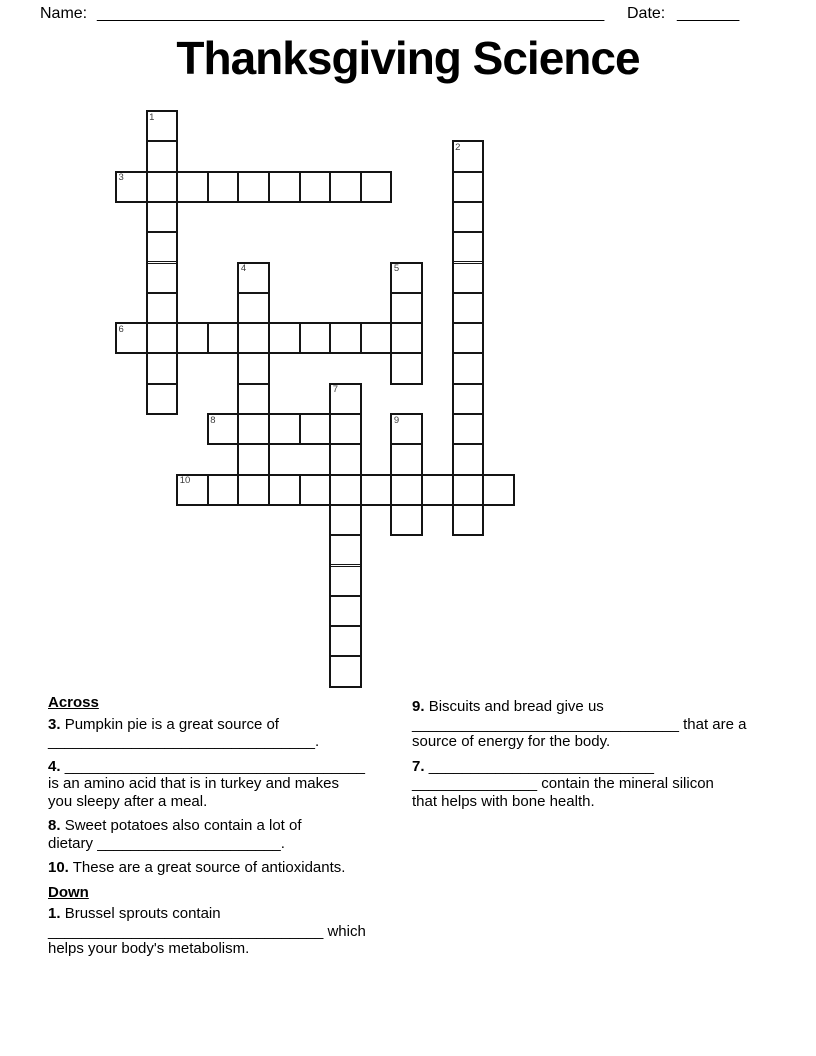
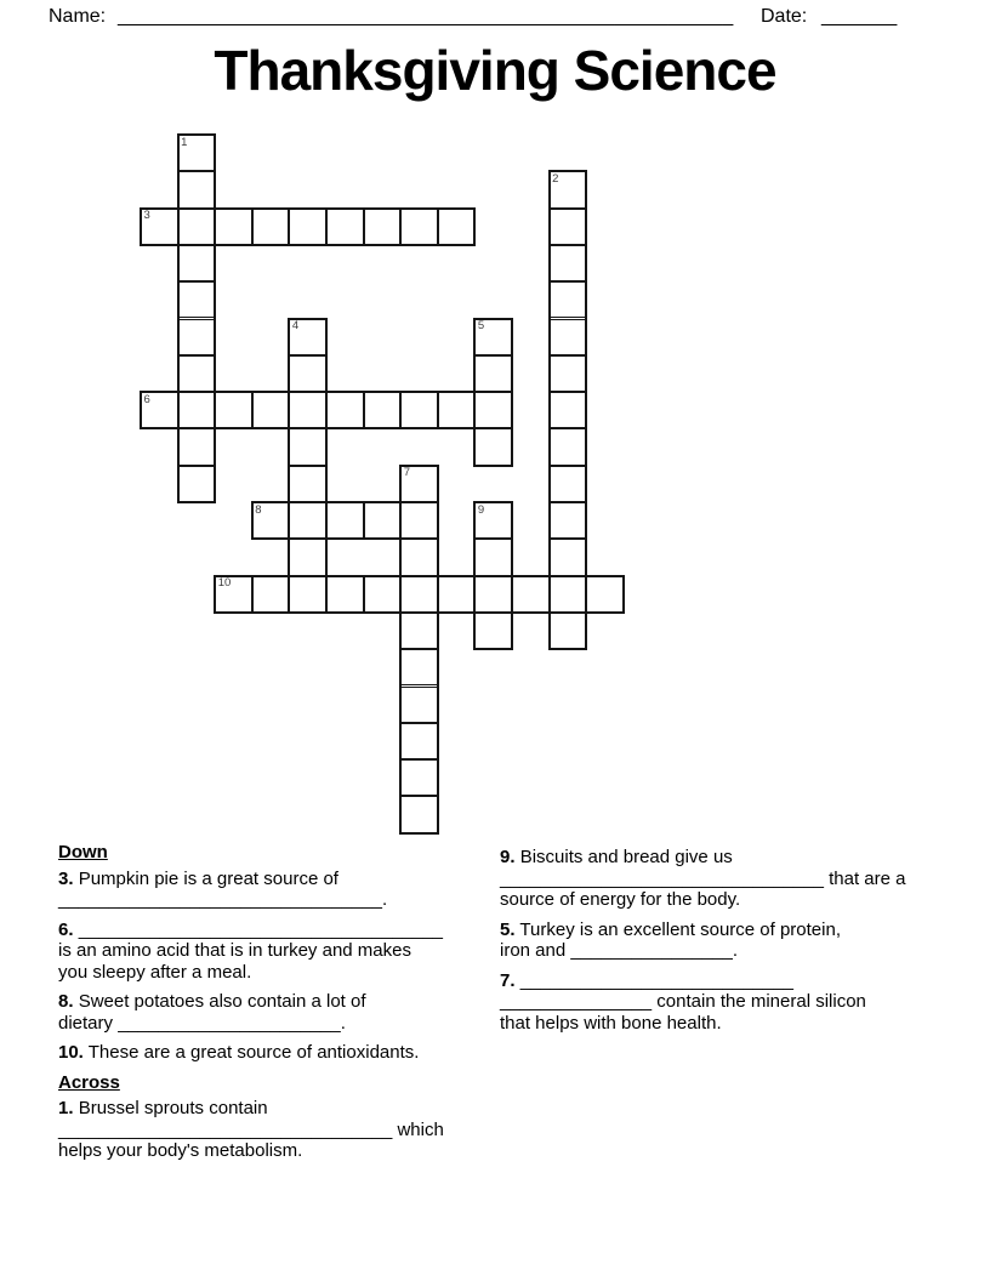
  Name:
  _________________________________________________________
  Date:
  _______
  Thanksgiving Science
  1
  2
  3
  4
  5
  6
  7
  8
  9
  10
- Across
+ Down
  3. Pumpkin pie is a great source of
  ________________________________.
- 4. ____________________________________
+ 6. ____________________________________
  is an amino acid that is in turkey and makes
  you sleepy after a meal.
  8. Sweet potatoes also contain a lot of
  dietary ______________________.
  10. These are a great source of antioxidants.
- Down
+ Across
  1. Brussel sprouts contain
  _________________________________ which
  helps your body's metabolism.
  9. Biscuits and bread give us
  ________________________________ that are a
  source of energy for the body.
+ 5. Turkey is an excellent source of protein,
+ iron and ________________.
  7. ___________________________
  _______________ contain the mineral silicon
  that helps with bone health.
